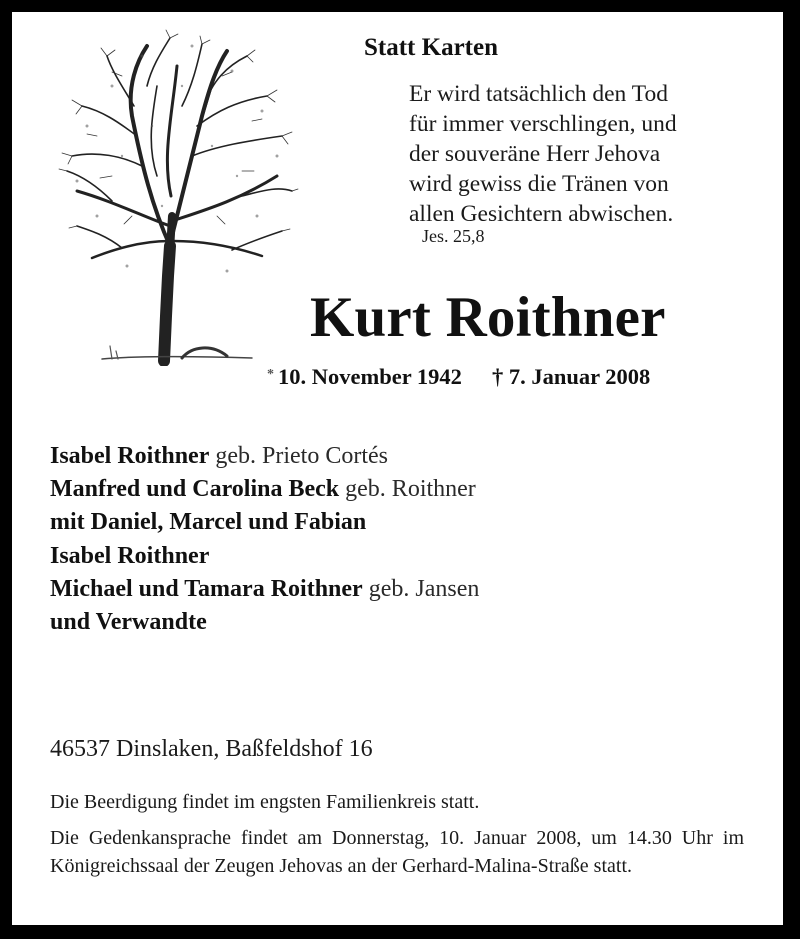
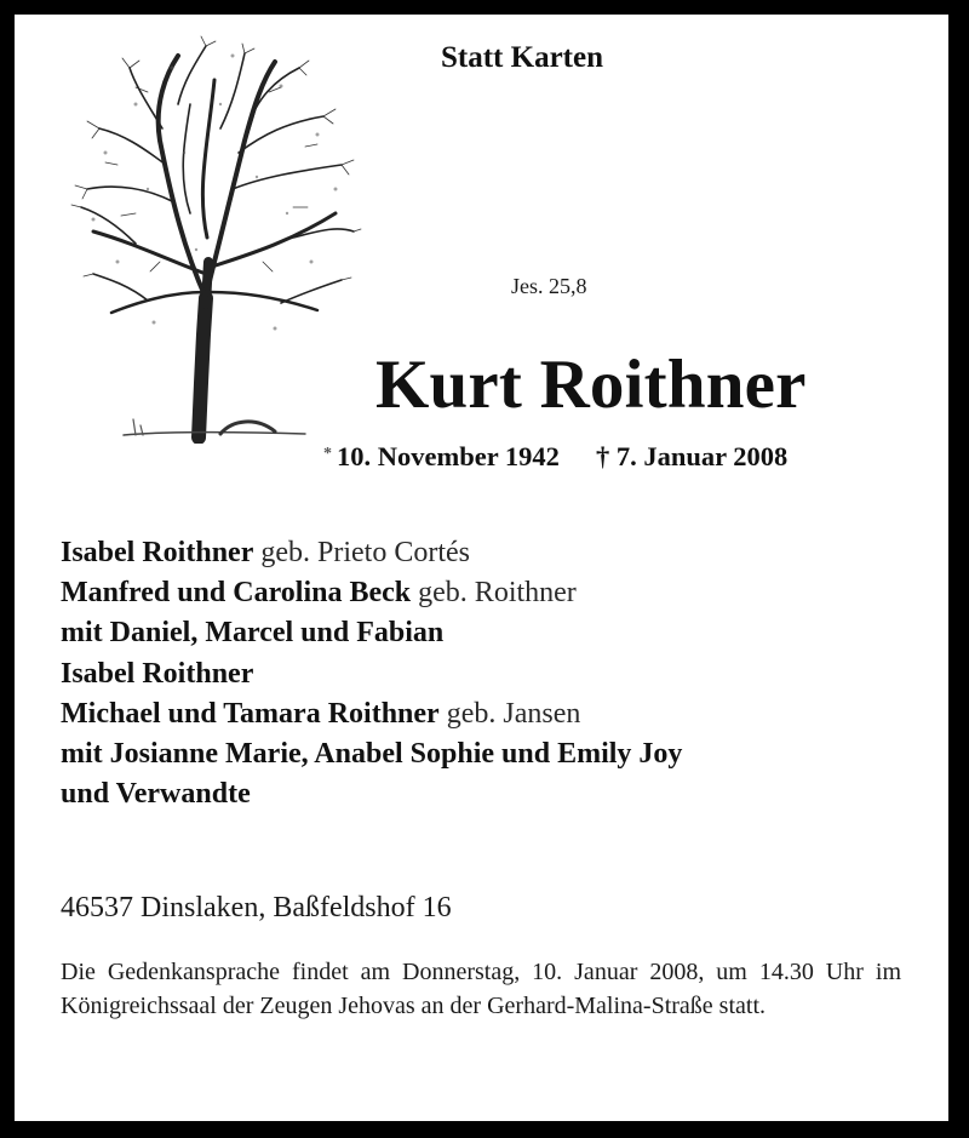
  Statt Karten
- Er wird tatsächlich den Tod
- für immer verschlingen, und
- der souveräne Herr Jehova
- wird gewiss die Tränen von
- allen Gesichtern abwischen.
  Jes. 25,8
  Kurt Roithner
  * 10. November 1942 † 7. Januar 2008
  Isabel Roithner geb. Prieto Cortés
  Manfred und Carolina Beck geb. Roithner
  mit Daniel, Marcel und Fabian
  Isabel Roithner
  Michael und Tamara Roithner geb. Jansen
+ mit Josianne Marie, Anabel Sophie und Emily Joy
  und Verwandte
  46537 Dinslaken, Baßfeldshof 16
- Die Beerdigung findet im engsten Familienkreis statt.
  Die Gedenkansprache findet am Donnerstag, 10. Januar 2008, um 14.30 Uhr im Königreichssaal der Zeugen Jehovas an der Gerhard-Malina-Straße statt.
